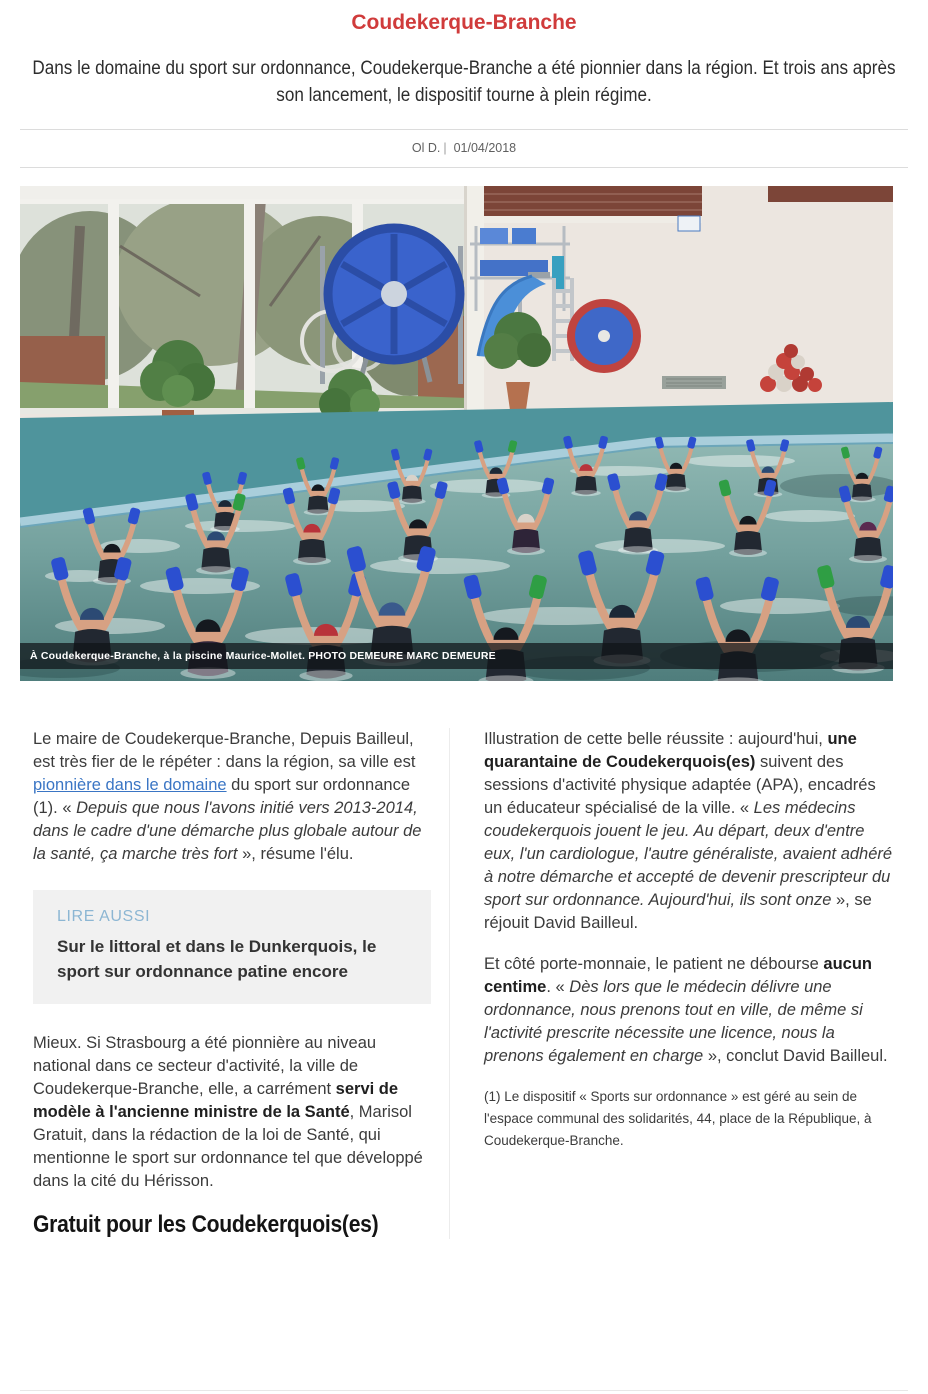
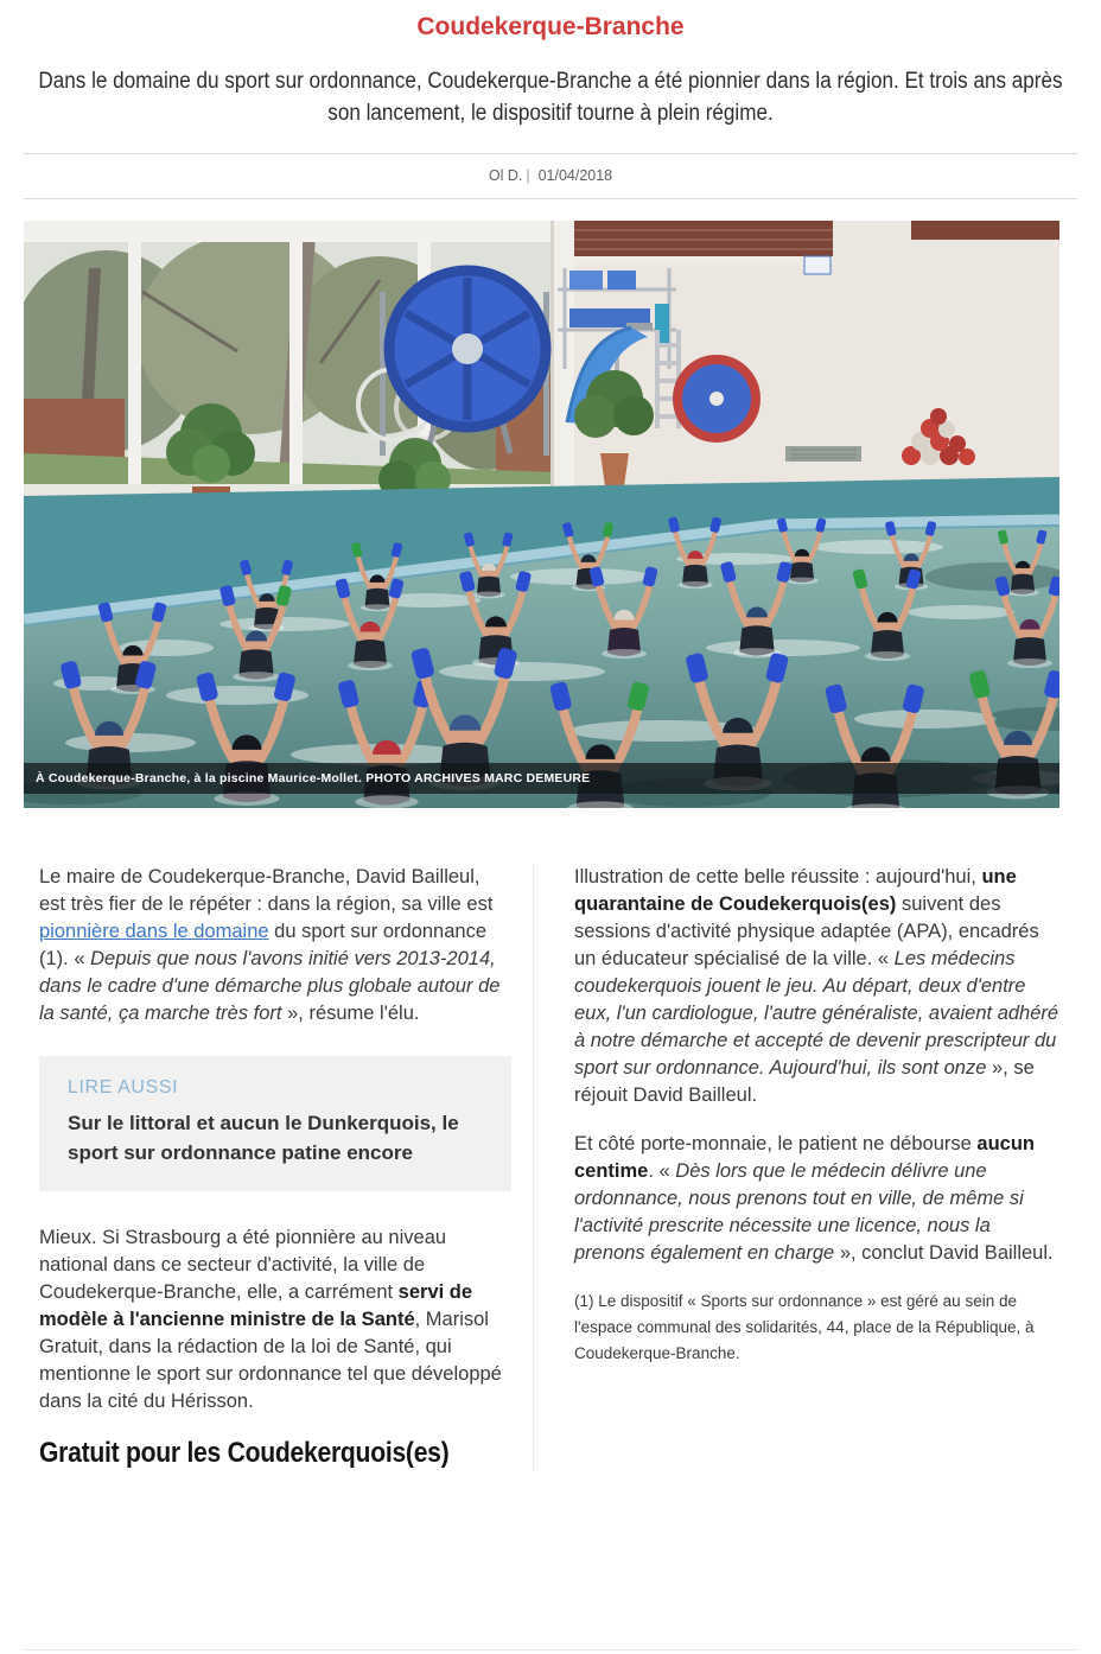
  Coudekerque-Branche
  Dans le domaine du sport sur ordonnance, Coudekerque-Branche a été pionnier dans la région. Et trois ans après son lancement, le dispositif tourne à plein régime.
  Ol D. | 01/04/2018
- À Coudekerque-Branche, à la piscine Maurice-Mollet. PHOTO DEMEURE MARC DEMEURE
+ À Coudekerque-Branche, à la piscine Maurice-Mollet. PHOTO ARCHIVES MARC DEMEURE
- Le maire de Coudekerque-Branche, Depuis Bailleul, est très fier de le répéter : dans la région, sa ville est pionnière dans le domaine du sport sur ordonnance (1). « Depuis que nous l'avons initié vers 2013-2014, dans le cadre d'une démarche plus globale autour de la santé, ça marche très fort », résume l'élu.
+ Le maire de Coudekerque-Branche, David Bailleul, est très fier de le répéter : dans la région, sa ville est pionnière dans le domaine du sport sur ordonnance (1). « Depuis que nous l'avons initié vers 2013-2014, dans le cadre d'une démarche plus globale autour de la santé, ça marche très fort », résume l'élu.
  LIRE AUSSI
- Sur le littoral et dans le Dunkerquois, le sport sur ordonnance patine encore
+ Sur le littoral et aucun le Dunkerquois, le sport sur ordonnance patine encore
  Mieux. Si Strasbourg a été pionnière au niveau national dans ce secteur d'activité, la ville de Coudekerque-Branche, elle, a carrément servi de modèle à l'ancienne ministre de la Santé, Marisol Gratuit, dans la rédaction de la loi de Santé, qui mentionne le sport sur ordonnance tel que développé dans la cité du Hérisson.
  Gratuit pour les Coudekerquois(es)
  Illustration de cette belle réussite : aujourd'hui, une quarantaine de Coudekerquois(es) suivent des sessions d'activité physique adaptée (APA), encadrés un éducateur spécialisé de la ville. « Les médecins coudekerquois jouent le jeu. Au départ, deux d'entre eux, l'un cardiologue, l'autre généraliste, avaient adhéré à notre démarche et accepté de devenir prescripteur du sport sur ordonnance. Aujourd'hui, ils sont onze », se réjouit David Bailleul.
  Et côté porte-monnaie, le patient ne débourse aucun centime. « Dès lors que le médecin délivre une ordonnance, nous prenons tout en ville, de même si l'activité prescrite nécessite une licence, nous la prenons également en charge », conclut David Bailleul.
  (1) Le dispositif « Sports sur ordonnance » est géré au sein de l'espace communal des solidarités, 44, place de la République, à Coudekerque-Branche.
